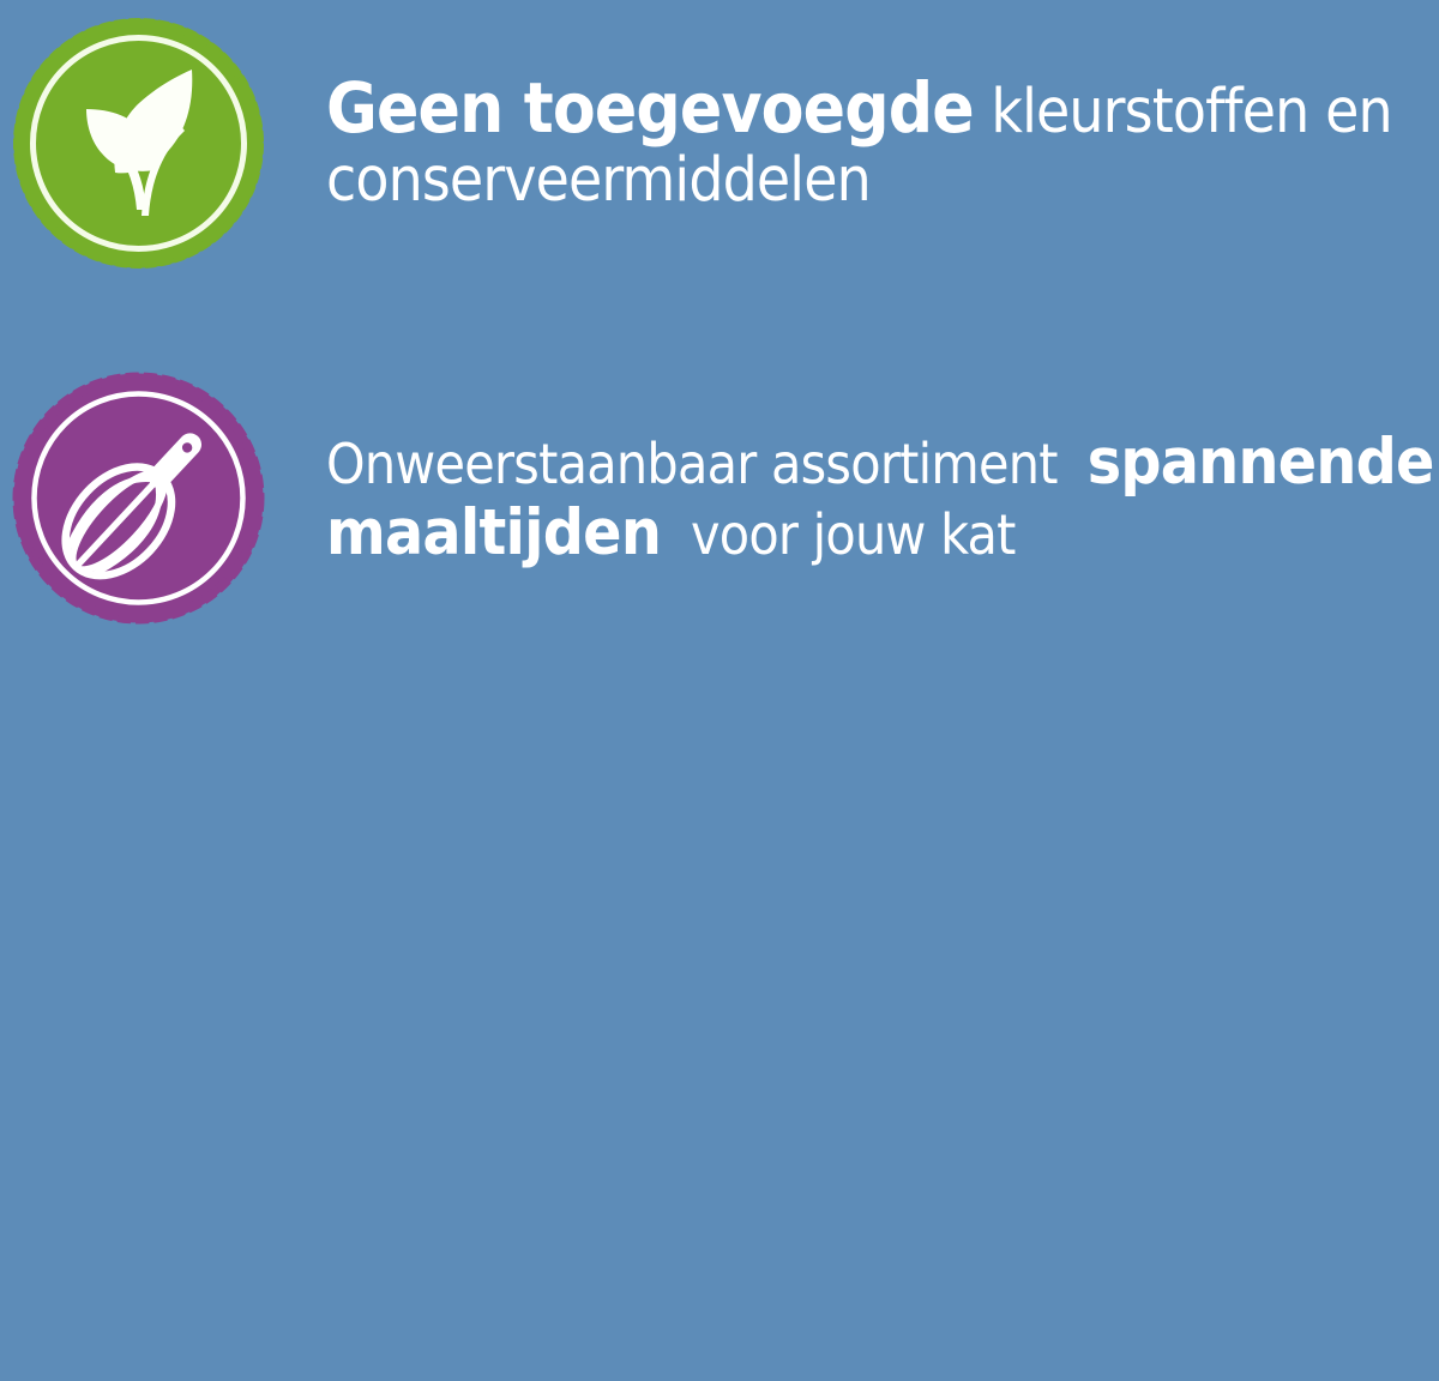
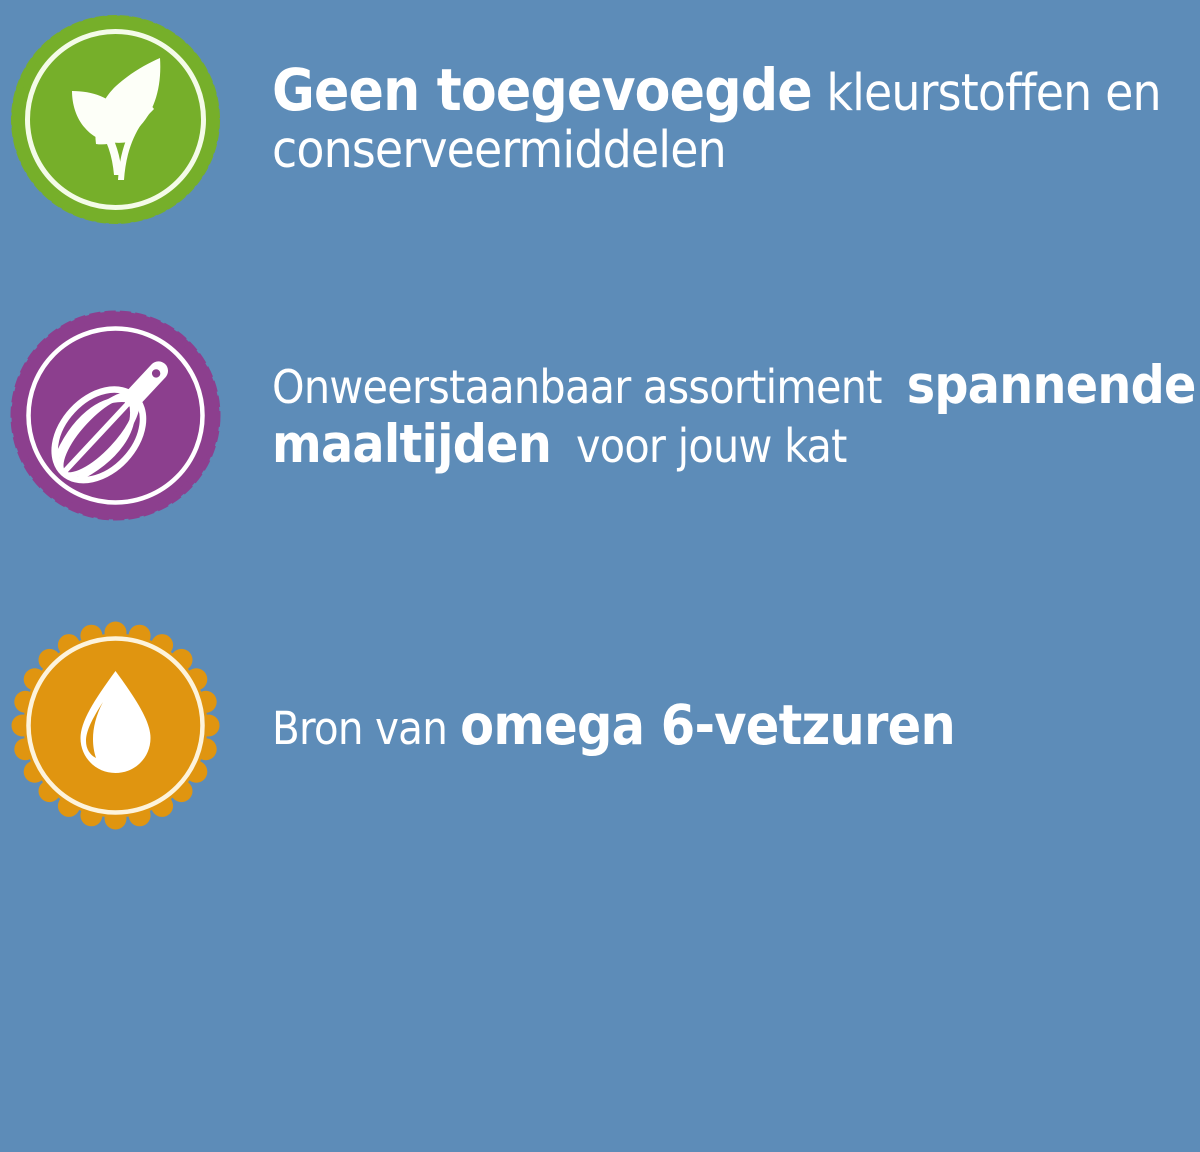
  Geen toegevoegde kleurstoffen en
  conserveermiddelen
  Onweerstaanbaar assortiment spannende
  maaltijden voor jouw kat
+ Bron van omega 6-vetzuren
